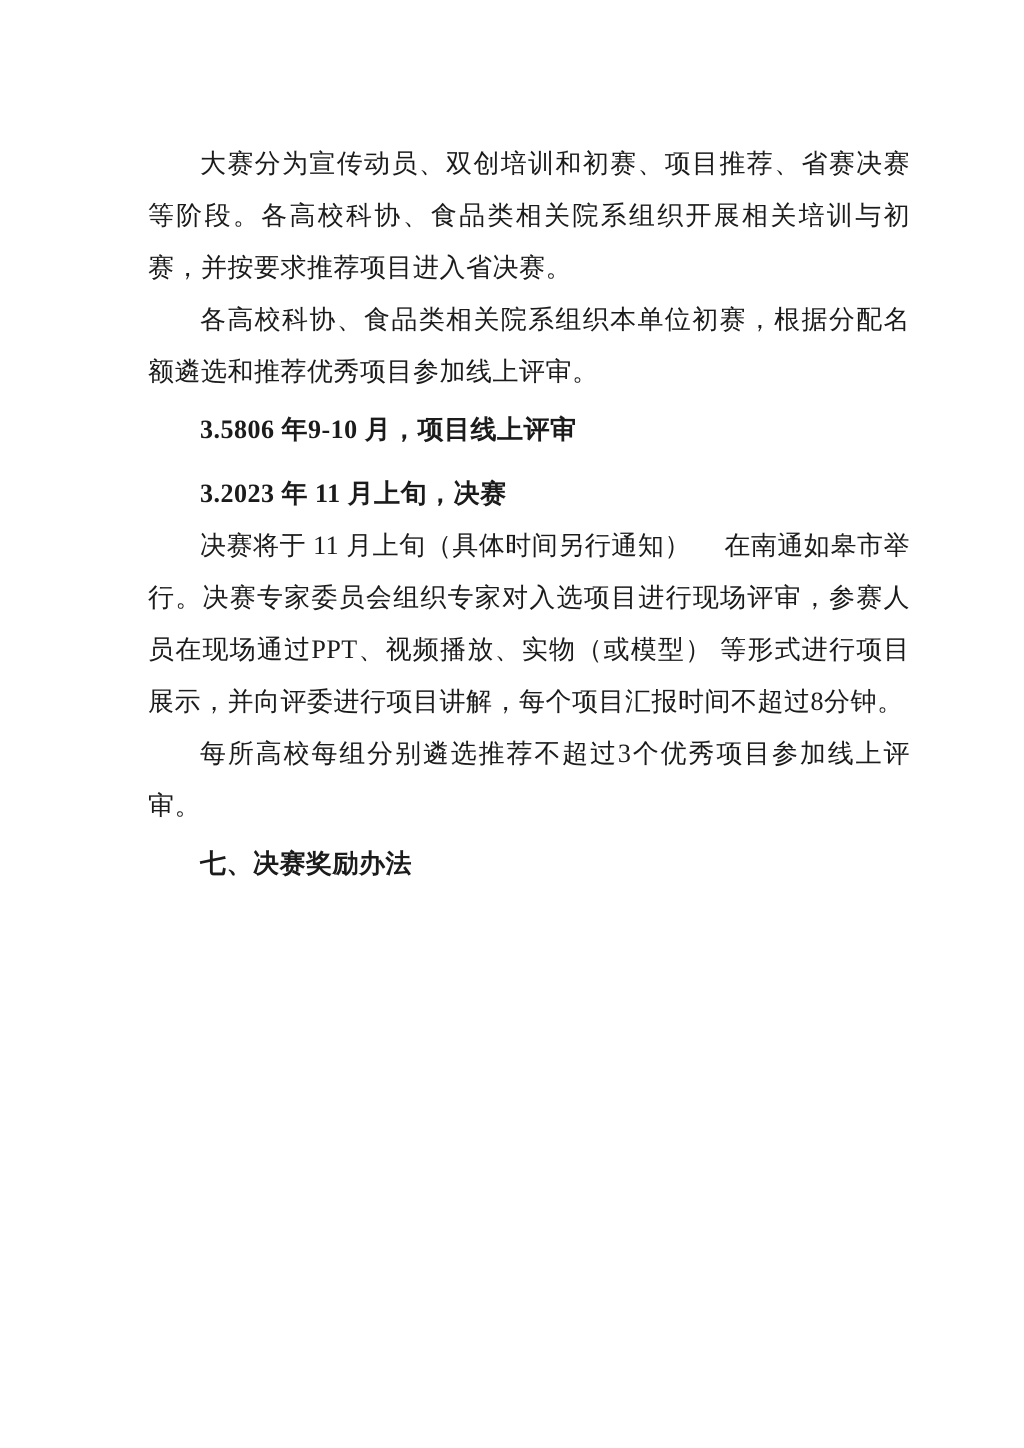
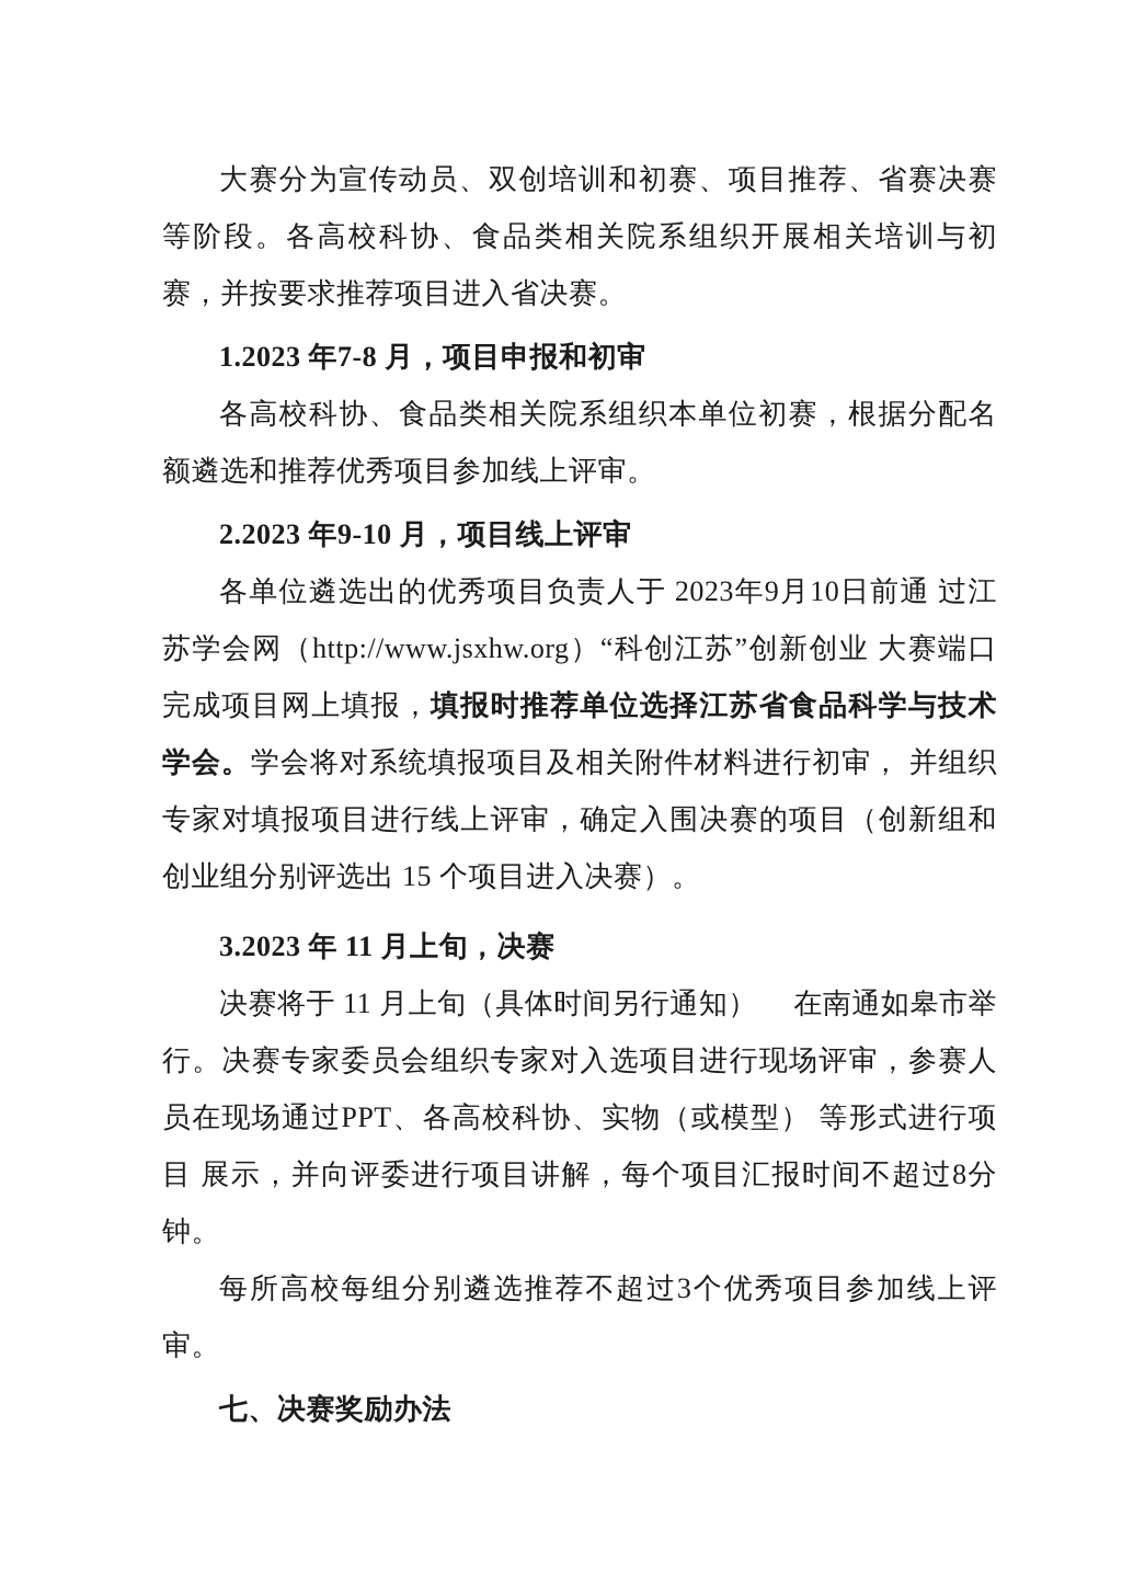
  大赛分为宣传动员、双创培训和初赛、项目推荐、省赛决赛等阶段。各高校科协、食品类相关院系组织开展相关培训与初赛，并按要求推荐项目进入省决赛。
+ 1.2023 年7-8 月，项目申报和初审
  各高校科协、食品类相关院系组织本单位初赛，根据分配名额遴选和推荐优秀项目参加线上评审。
- 3.5806 年9-10 月，项目线上评审
+ 2.2023 年9-10 月，项目线上评审
+ 各单位遴选出的优秀项目负责人于 2023年9月10日前通 过江苏学会网（http://www.jsxhw.org）“科创江苏”创新创业 大赛端口完成项目网上填报，填报时推荐单位选择江苏省食品科学与技术学会。学会将对系统填报项目及相关附件材料进行初审， 并组织专家对填报项目进行线上评审，确定入围决赛的项目（创新组和创业组分别评选出 15 个项目进入决赛）。
  3.2023 年 11 月上旬，决赛
- 决赛将于 11 月上旬（具体时间另行通知） 在南通如皋市举行。决赛专家委员会组织专家对入选项目进行现场评审，参赛人员在现场通过PPT、视频播放、实物（或模型） 等形式进行项目 展示，并向评委进行项目讲解，每个项目汇报时间不超过8分钟。
+ 决赛将于 11 月上旬（具体时间另行通知） 在南通如皋市举行。决赛专家委员会组织专家对入选项目进行现场评审，参赛人员在现场通过PPT、各高校科协、实物（或模型） 等形式进行项目 展示，并向评委进行项目讲解，每个项目汇报时间不超过8分钟。
  每所高校每组分别遴选推荐不超过3个优秀项目参加线上评审。
  七、决赛奖励办法
